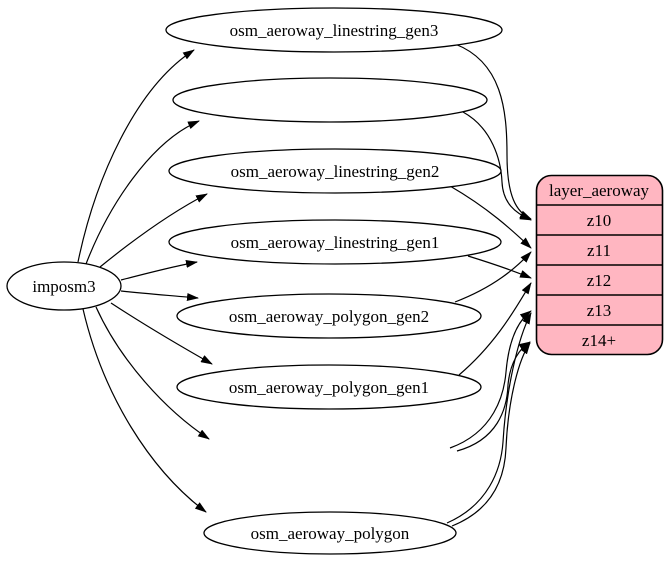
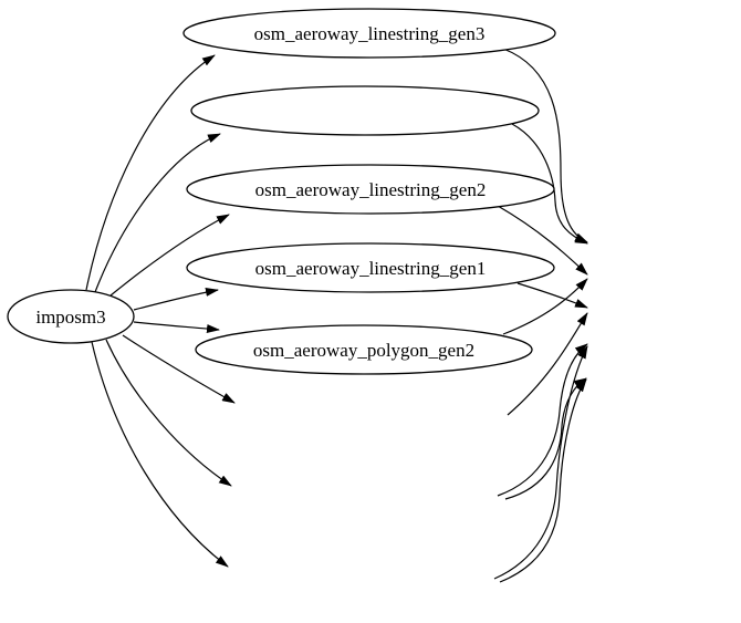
  imposm3
  osm_aeroway_linestring_gen3
  osm_aeroway_linestring_gen2
  osm_aeroway_linestring_gen1
  osm_aeroway_polygon_gen2
- osm_aeroway_polygon_gen1
- osm_aeroway_polygon
- layer_aeroway
- z10
- z11
- z12
- z13
- z14+
